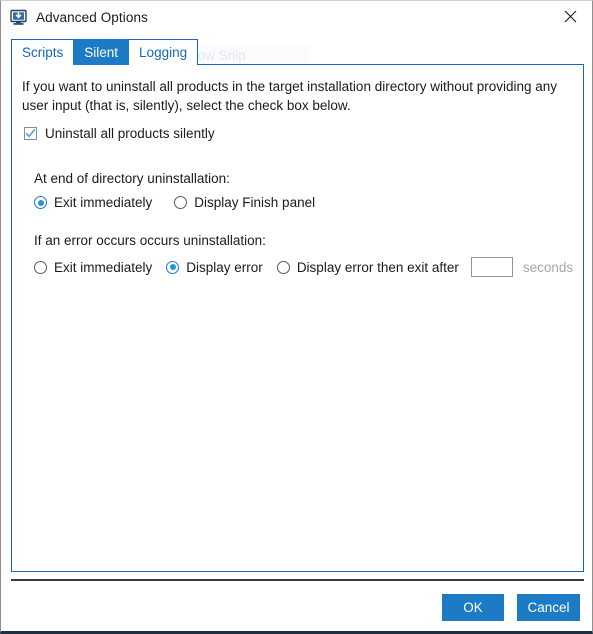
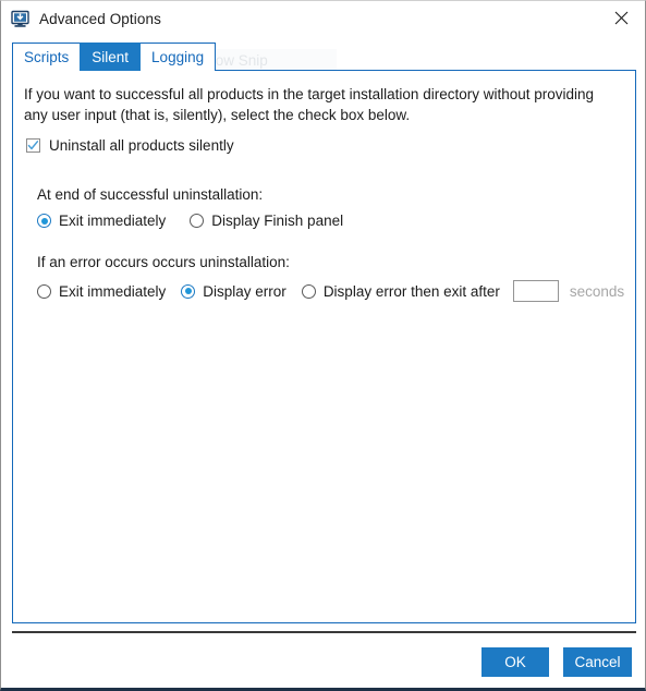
  Advanced Options
  Scripts
  Silent
  Logging
- If you want to uninstall all products in the target installation directory without providing any user input (that is, silently), select the check box below.
+ If you want to successful all products in the target installation directory without providing any user input (that is, silently), select the check box below.
  Uninstall all products silently
- At end of directory uninstallation:
+ At end of successful uninstallation:
  Exit immediately
  Display Finish panel
  If an error occurs occurs uninstallation:
  Exit immediately
  Display error
  Display error then exit after
  seconds
  OK
  Cancel
